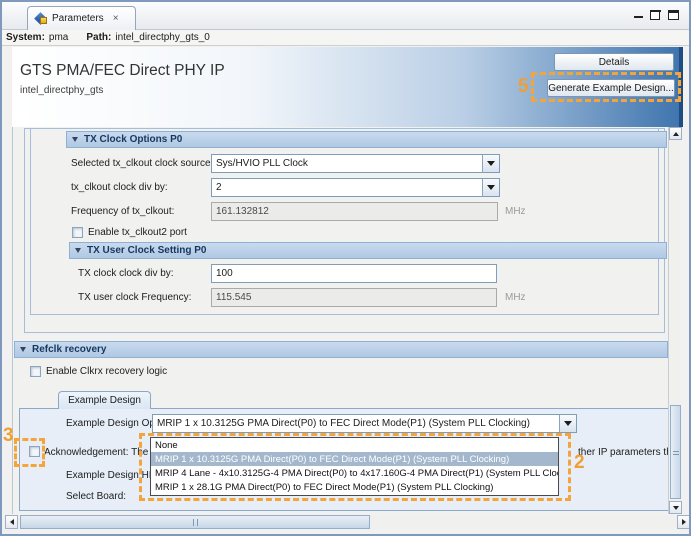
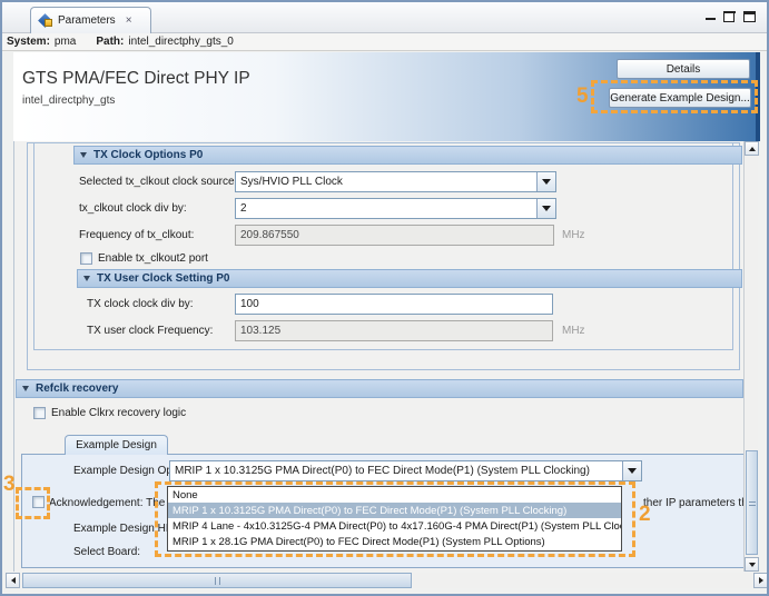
  Parameters
  ×
  System:
  pma
  Path:
  intel_directphy_gts_0
  GTS PMA/FEC Direct PHY IP
  intel_directphy_gts
  Details
  Generate Example Design...
  TX Clock Options P0
  Selected tx_clkout clock source
  Sys/HVIO PLL Clock
  tx_clkout clock div by:
  2
  Frequency of tx_clkout:
- 161.132812
+ 209.867550
  MHz
  Enable tx_clkout2 port
  TX User Clock Setting P0
  TX clock clock div by:
  100
  TX user clock Frequency:
- 115.545
+ 103.125
  MHz
  Refclk recovery
  Enable Clkrx recovery logic
  Example Design
  MRIP 1 x 10.3125G PMA Direct(P0) to FEC Direct Mode(P1) (System PLL Clocking)
  Acknowledgement: The
  ther IP parameters t
  Select Board:
  None
  MRIP 1 x 10.3125G PMA Direct(P0) to FEC Direct Mode(P1) (System PLL Clocking)
  MRIP 4 Lane - 4x10.3125G-4 PMA Direct(P0) to 4x17.160G-4 PMA Direct(P1) (System PLL Clo
- MRIP 1 x 28.1G PMA Direct(P0) to FEC Direct Mode(P1) (System PLL Clocking)
+ MRIP 1 x 28.1G PMA Direct(P0) to FEC Direct Mode(P1) (System PLL Options)
  5
  3
  2
